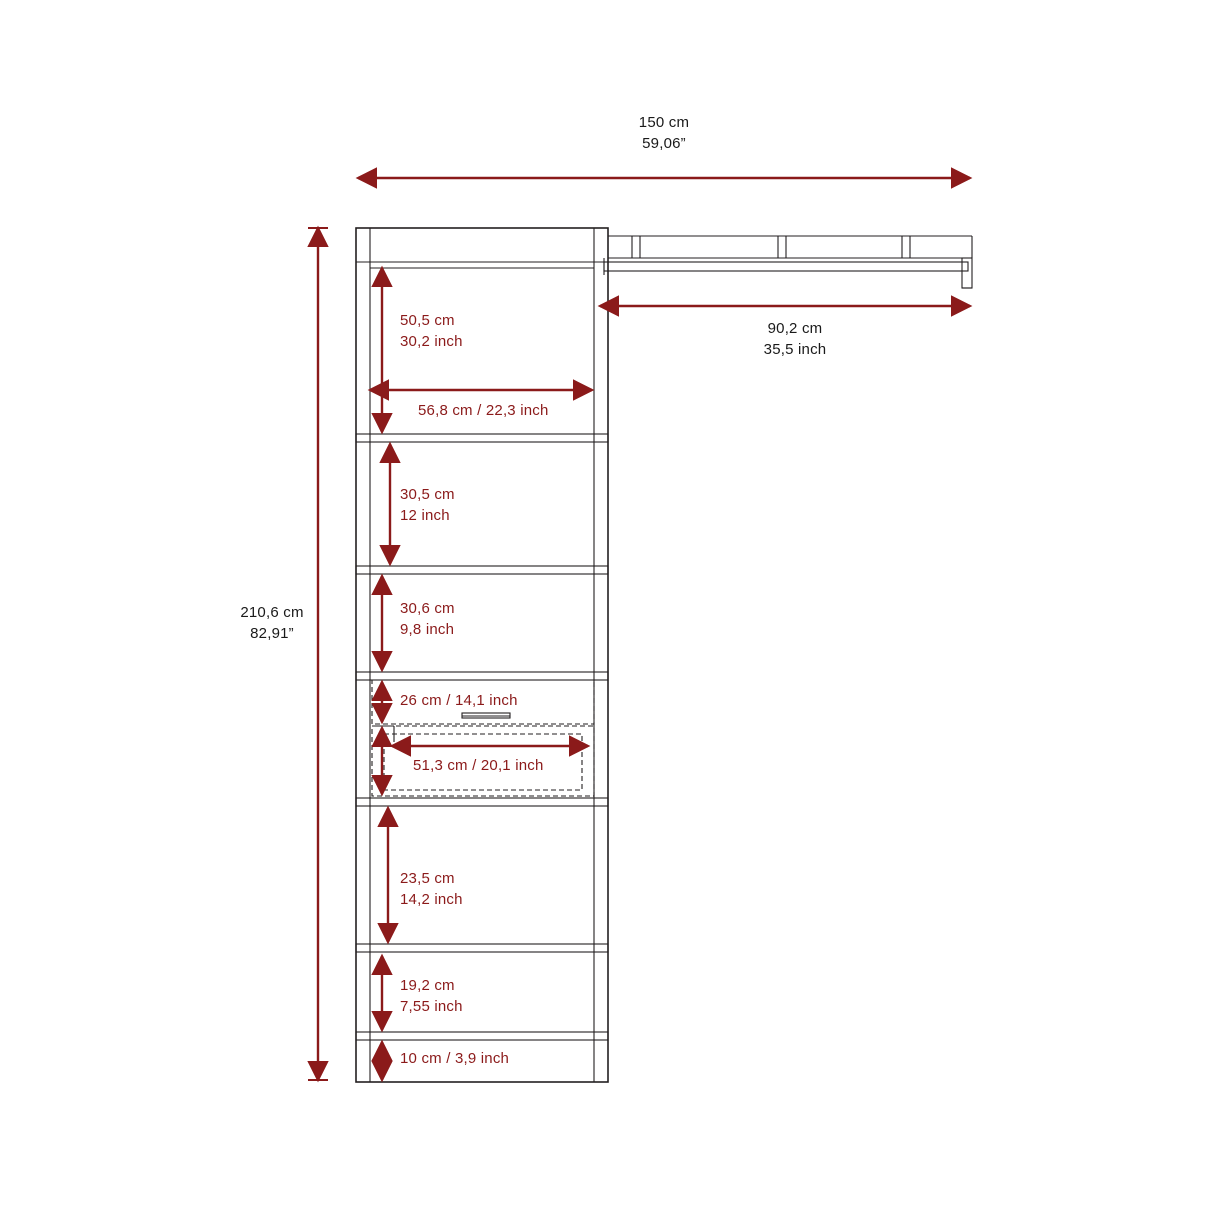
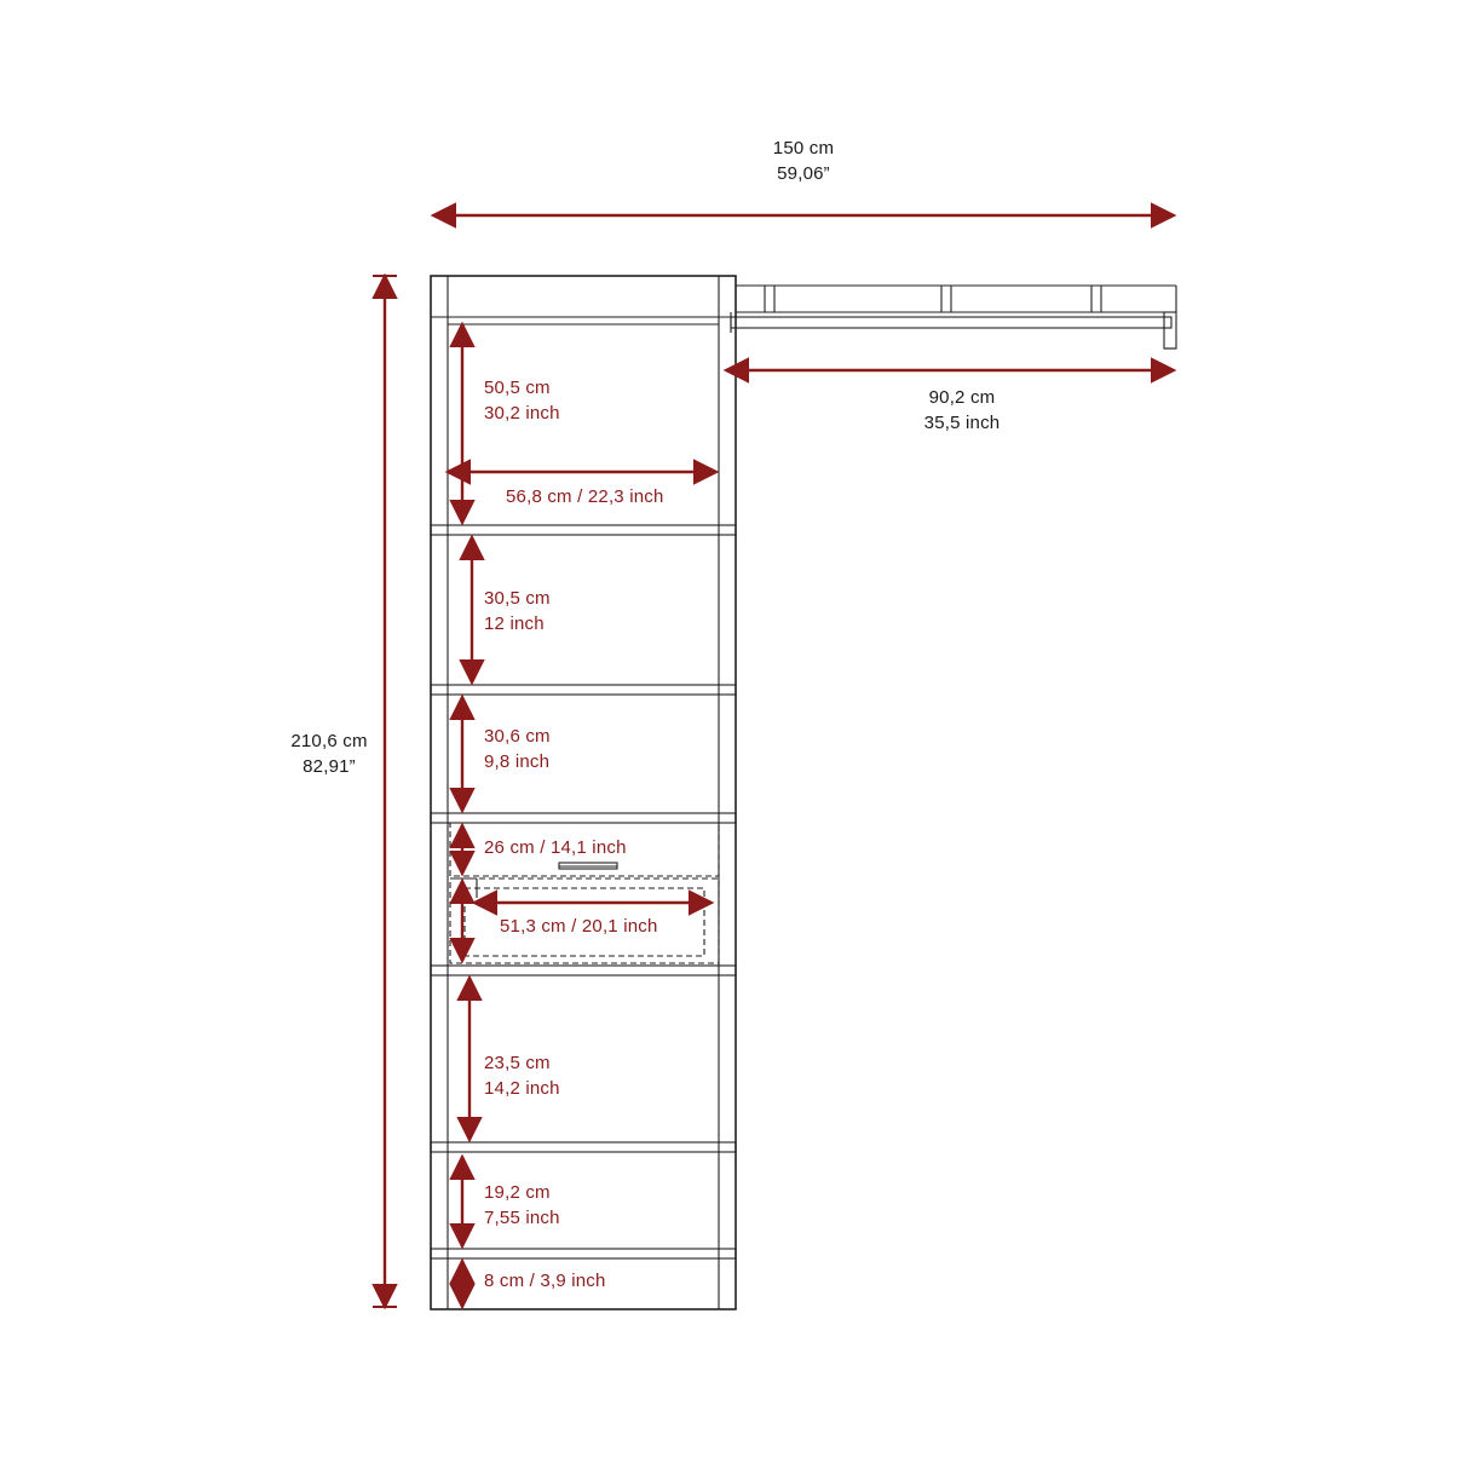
  150 cm
  59,06”
  210,6 cm
  82,91”
  90,2 cm
  35,5 inch
  50,5 cm
  30,2 inch
  56,8 cm / 22,3 inch
  30,5 cm
  12 inch
  30,6 cm
  9,8 inch
  26 cm / 14,1 inch
  51,3 cm / 20,1 inch
  23,5 cm
  14,2 inch
  19,2 cm
  7,55 inch
- 10 cm / 3,9 inch
+ 8 cm / 3,9 inch
